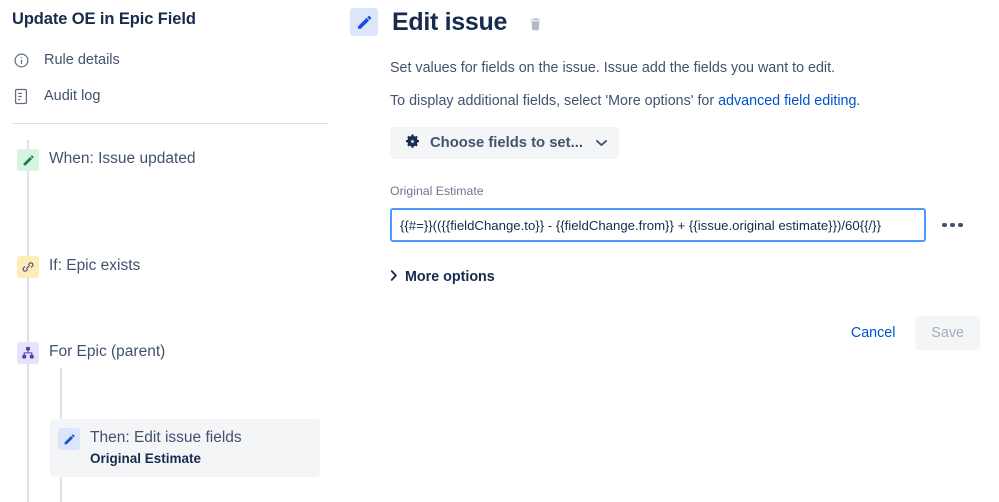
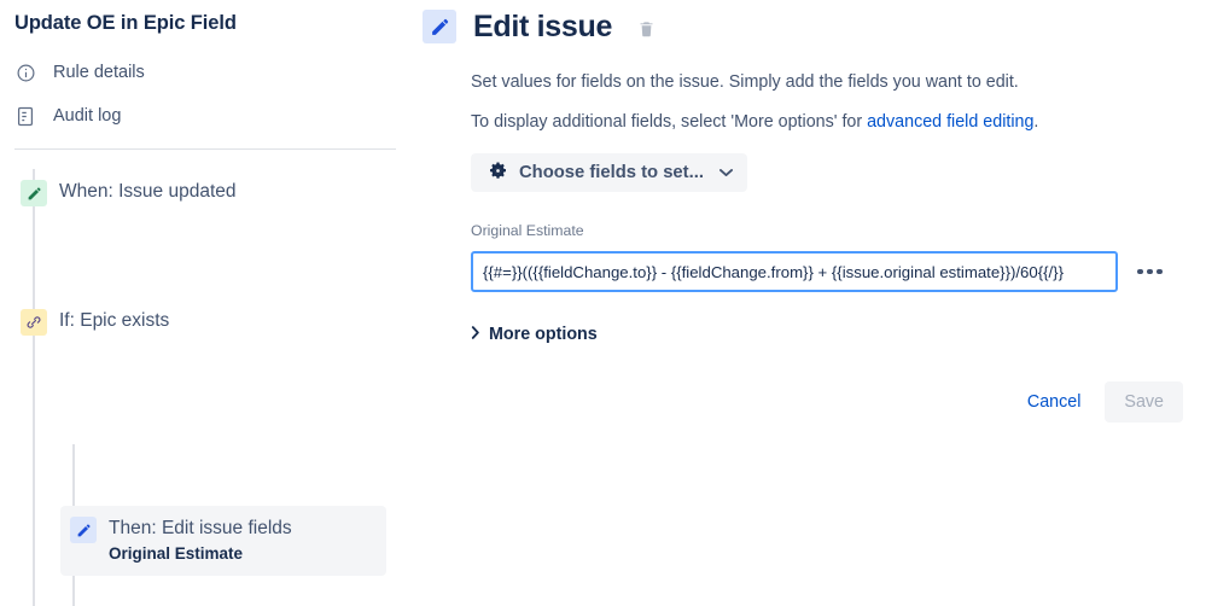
  Update OE in Epic Field
  Rule details
  Audit log
  When: Issue updated
  If: Epic exists
- For Epic (parent)
  Then: Edit issue fields
  Original Estimate
  Edit issue
- Set values for fields on the issue. Issue add the fields you want to edit.
+ Set values for fields on the issue. Simply add the fields you want to edit.
  To display additional fields, select 'More options' for advanced field editing.
  Choose fields to set...
  Original Estimate
  {{#=}}(({{fieldChange.to}} - {{fieldChange.from}} + {{issue.original estimate}})/60{{/}}
  More options
  Cancel
  Save
